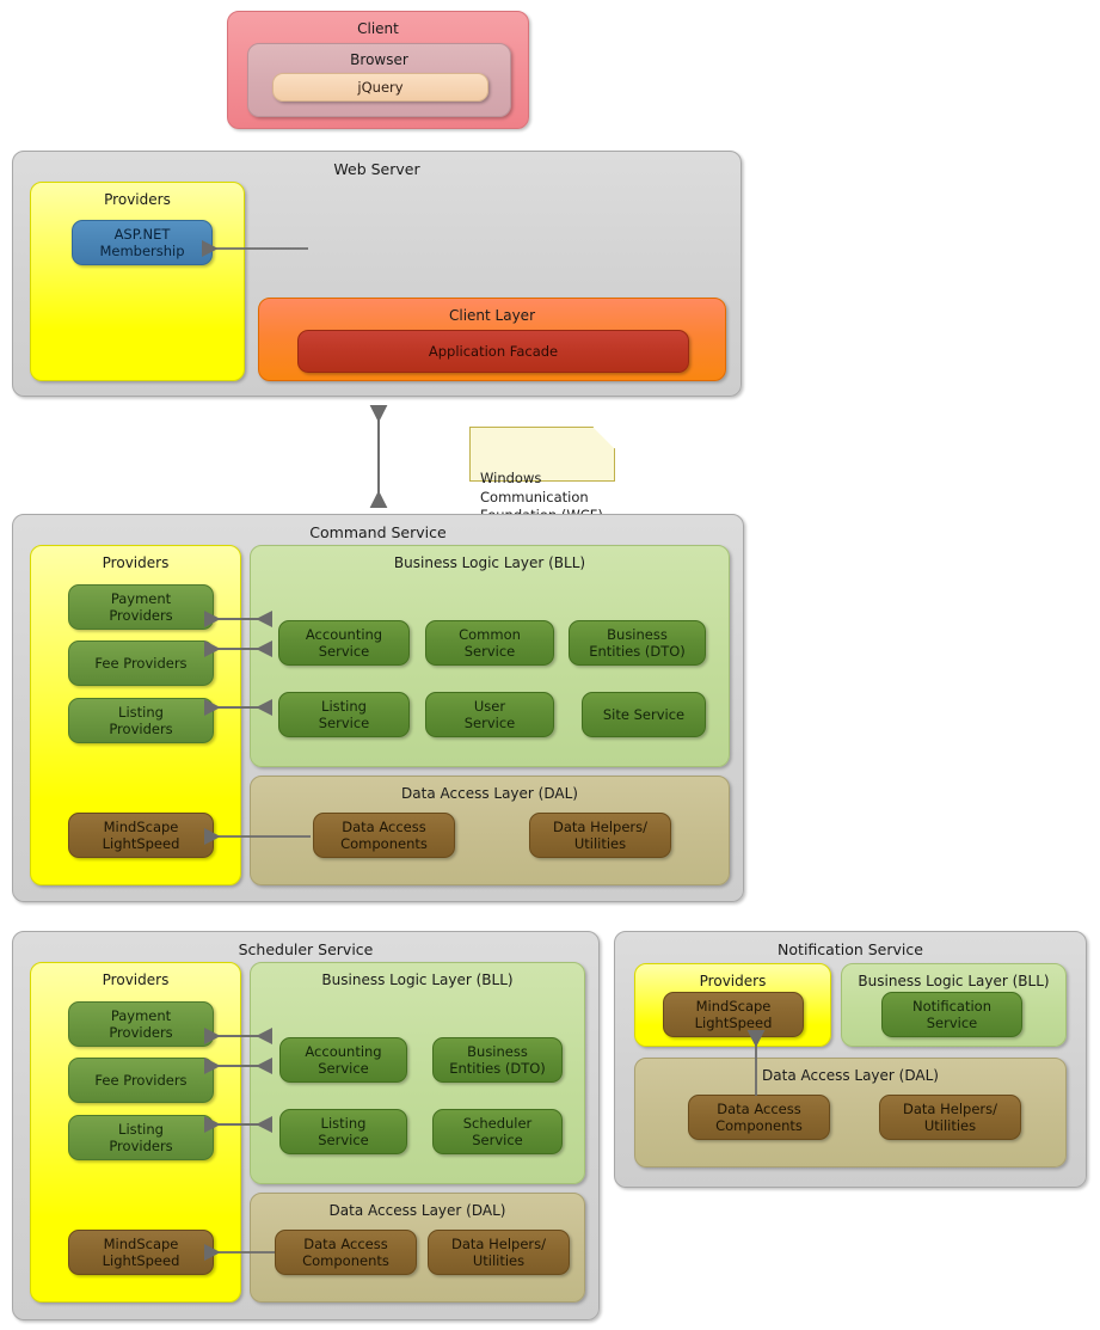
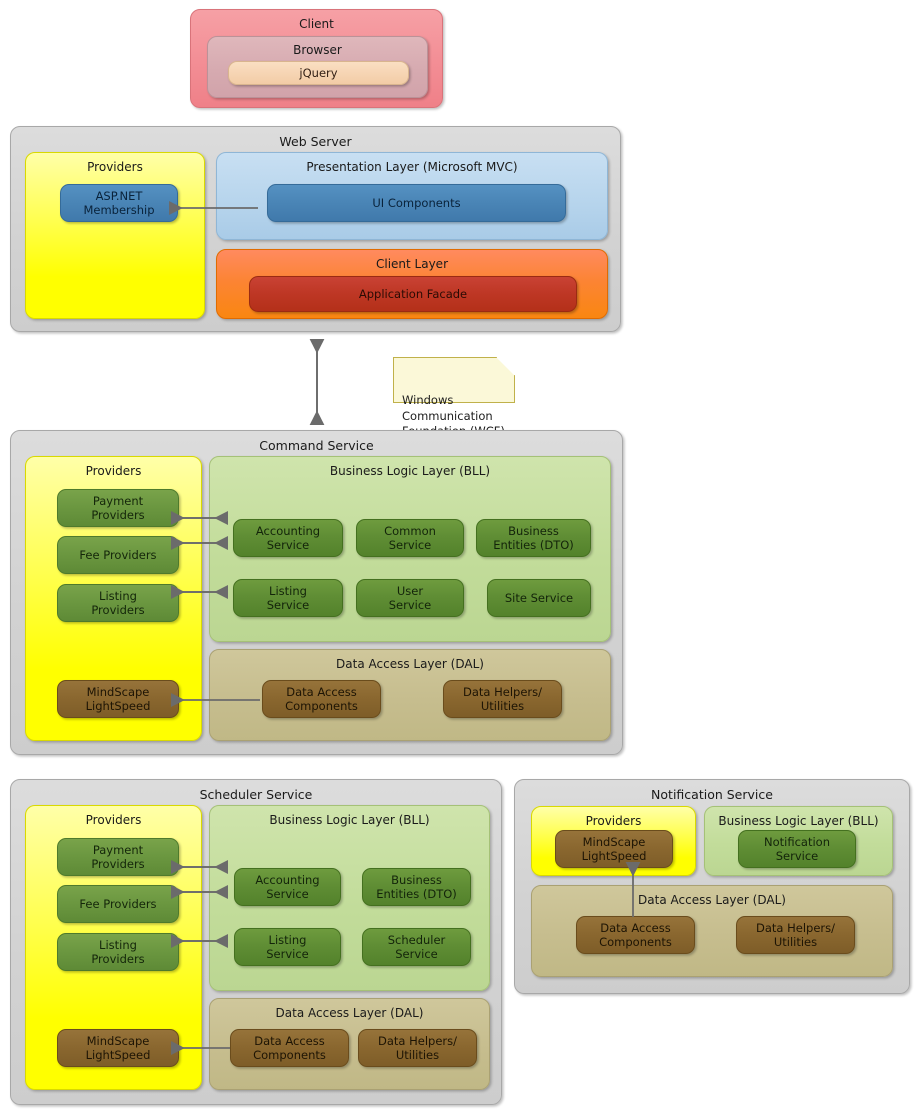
  Client
  Browser
  jQuery
  Web Server
  Providers
  ASP.NET
  Membership
+ Presentation Layer (Microsoft MVC)
+ UI Components
  Client Layer
  Application Facade
  Windows
  Communication
  Command Service
  Providers
  Payment
  Providers
  Fee Providers
  Listing
  Providers
  MindScape
  LightSpeed
  Business Logic Layer (BLL)
  Accounting
  Service
  Common
  Service
  Business
  Entities (DTO)
  Listing
  Service
  User
  Service
  Site Service
  Data Access Layer (DAL)
  Data Access
  Components
  Data Helpers/
  Utilities
  Scheduler Service
  Providers
  Payment
  Providers
  Fee Providers
  Listing
  Providers
  MindScape
  LightSpeed
  Business Logic Layer (BLL)
  Accounting
  Service
  Business
  Entities (DTO)
  Listing
  Service
  Scheduler
  Service
  Data Access Layer (DAL)
  Data Access
  Components
  Data Helpers/
  Utilities
  Notification Service
  Providers
  MindScape
  LightSpeed
  Business Logic Layer (BLL)
  Notification
  Service
  Data Access Layer (DAL)
  Data Access
  Components
  Data Helpers/
  Utilities
